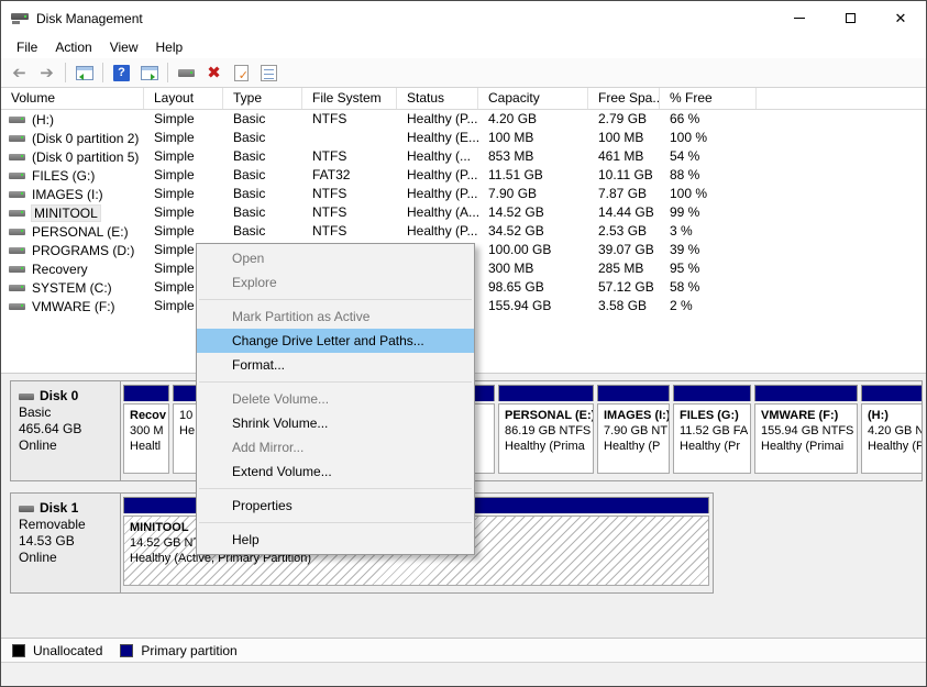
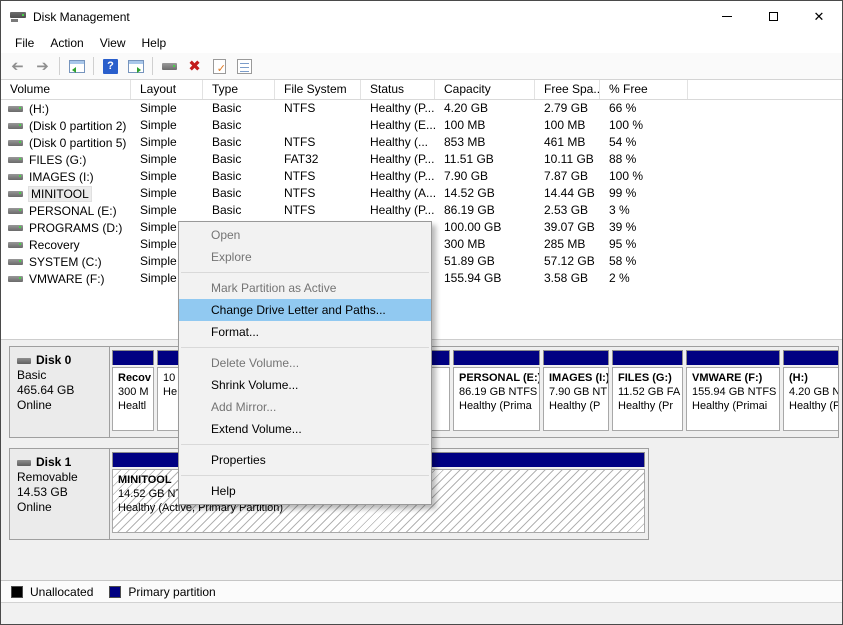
  Disk Management
  ✕
  File
  Action
  View
  Help
  ➔
  ?
  ✖
  Volume
  Layout
  Type
  File System
  Status
  Capacity
  Free Spa..
  % Free
  (H:)
  Simple
  Basic
  NTFS
  Healthy (P...
  4.20 GB
  2.79 GB
  66 %
  (Disk 0 partition 2)
  Simple
  Basic
  Healthy (E...
  100 MB
  100 MB
  100 %
  (Disk 0 partition 5)
  Simple
  Basic
  NTFS
  Healthy (...
  853 MB
  461 MB
  54 %
  FILES (G:)
  Simple
  Basic
  FAT32
  Healthy (P...
  11.51 GB
  10.11 GB
  88 %
  IMAGES (I:)
  Simple
  Basic
  NTFS
  Healthy (P...
  7.90 GB
  7.87 GB
  100 %
  MINITOOL
  Simple
  Basic
  NTFS
  Healthy (A...
  14.52 GB
  14.44 GB
  99 %
  PERSONAL (E:)
  Simple
  Basic
  NTFS
  Healthy (P...
- 34.52 GB
+ 86.19 GB
  2.53 GB
  3 %
  PROGRAMS (D:)
  Simple
  100.00 GB
  39.07 GB
  39 %
  Recovery
  Simple
  300 MB
  285 MB
  95 %
  SYSTEM (C:)
  Simple
- 98.65 GB
+ 51.89 GB
  57.12 GB
  58 %
  VMWARE (F:)
  Simple
  155.94 GB
  3.58 GB
  2 %
  Disk 0
  Basic
  465.64 GB
  Online
  Recov
  300 M
  Healtl
  10
  He
  PERSONAL (E:
  86.19 GB NTFS
  Healthy (Prima
  IMAGES (I:)
  7.90 GB NT
  Healthy (P
  FILES (G:)
  11.52 GB FA
  Healthy (Pr
  VMWARE (F:)
  155.94 GB NTFS
  Healthy (Primai
  (H:)
  4.20 GB N
  Healthy (P
  Disk 1
  Removable
  14.53 GB
  Online
  MINITOOL
  14.52 GB N
  Healthy (Active, Primary Partition)
  Unallocated
  Primary partition
  Open
  Explore
  Mark Partition as Active
  Change Drive Letter and Paths...
  Format...
  Delete Volume...
  Shrink Volume...
  Add Mirror...
  Extend Volume...
  Properties
  Help
